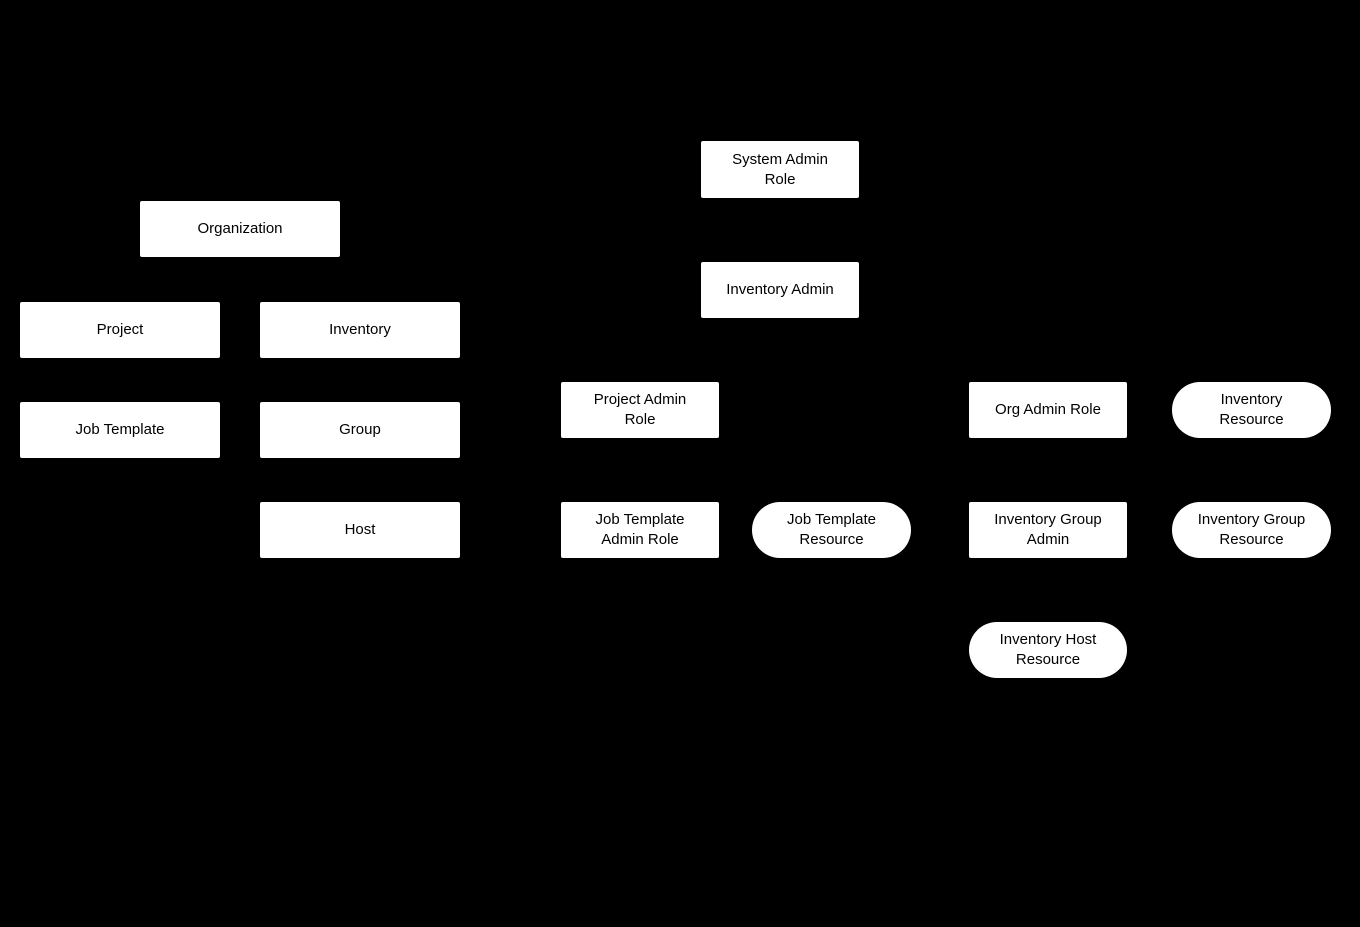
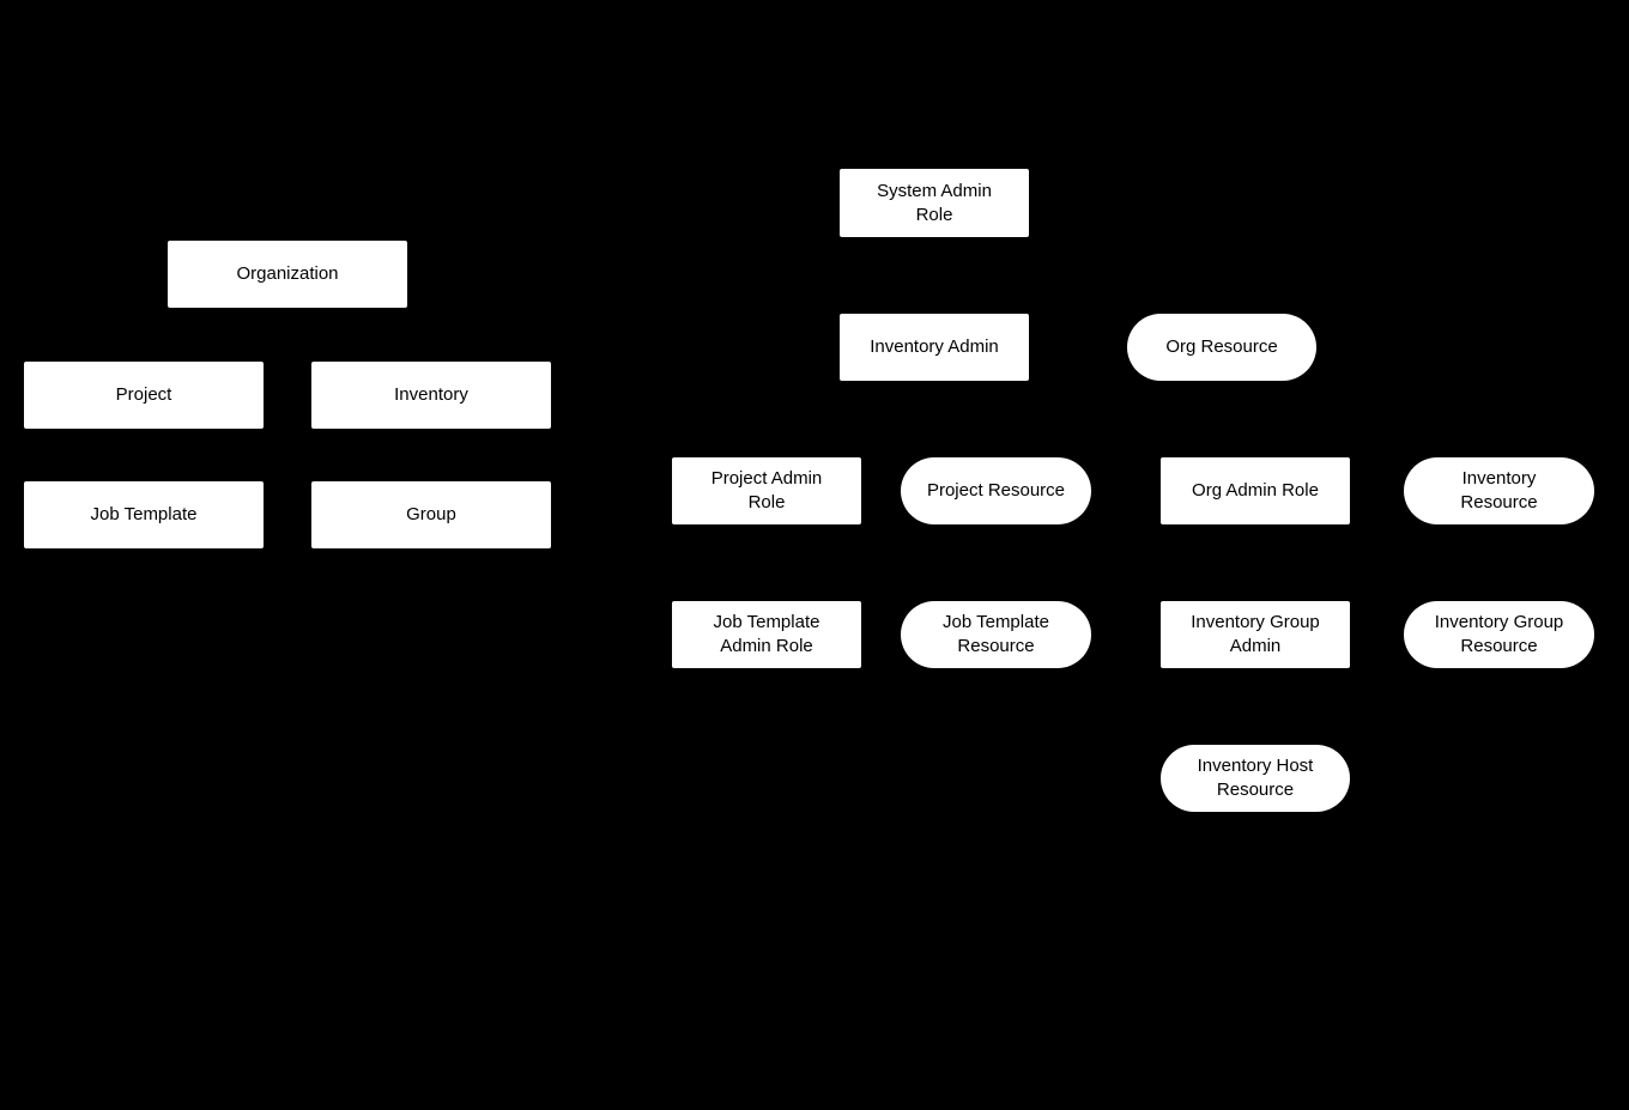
  Organization
  Project
  Inventory
  Job Template
  Group
- Host
  System Admin
  Role
  Inventory Admin
+ Org Resource
  Project Admin
  Role
+ Project Resource
  Org Admin Role
  Inventory
  Resource
  Job Template
  Admin Role
  Job Template
  Resource
  Inventory Group
  Admin
  Inventory Group
  Resource
  Inventory Host
  Resource
